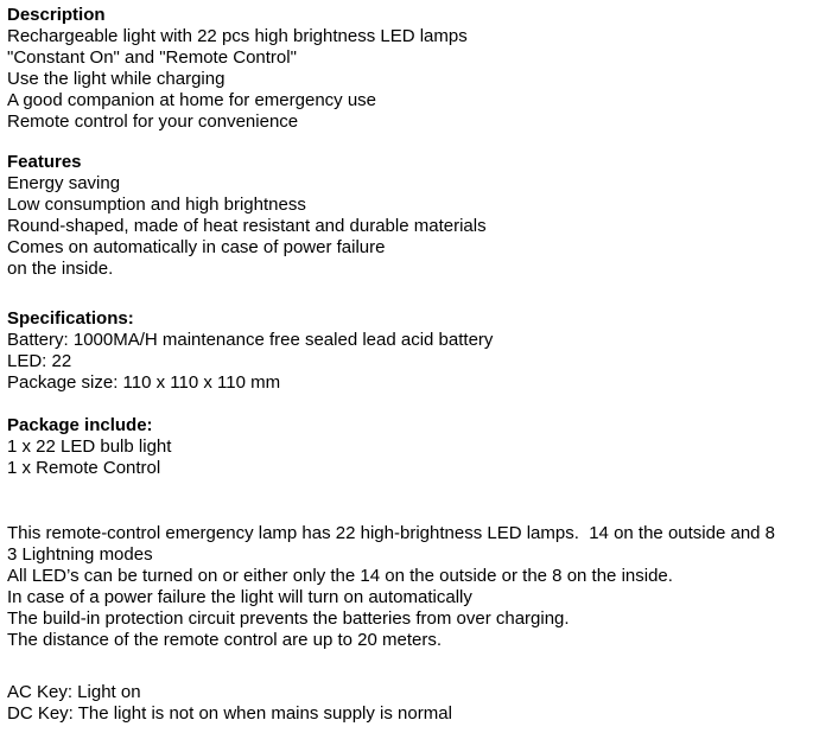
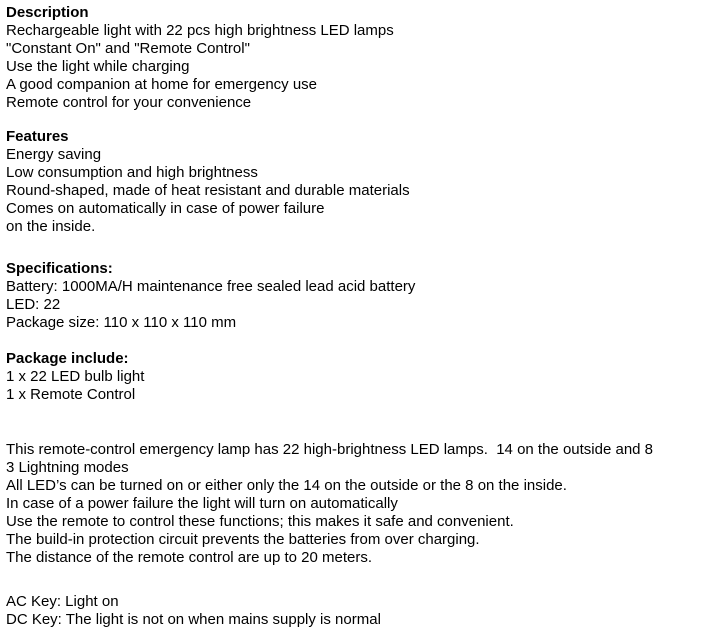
  Description
  Rechargeable light with 22 pcs high brightness LED lamps
  "Constant On" and "Remote Control"
  Use the light while charging
  A good companion at home for emergency use
  Remote control for your convenience
  Features
  Energy saving
  Low consumption and high brightness
  Round-shaped, made of heat resistant and durable materials
  Comes on automatically in case of power failure
  on the inside.
  Specifications:
  Battery: 1000MA/H maintenance free sealed lead acid battery
  LED: 22
  Package size: 110 x 110 x 110 mm
  Package include:
  1 x 22 LED bulb light
  1 x Remote Control
  This remote-control emergency lamp has 22 high-brightness LED lamps. 14 on the outside and 8
  3 Lightning modes
  All LED’s can be turned on or either only the 14 on the outside or the 8 on the inside.
  In case of a power failure the light will turn on automatically
+ Use the remote to control these functions; this makes it safe and convenient.
  The build-in protection circuit prevents the batteries from over charging.
  The distance of the remote control are up to 20 meters.
  AC Key: Light on
  DC Key: The light is not on when mains supply is normal
